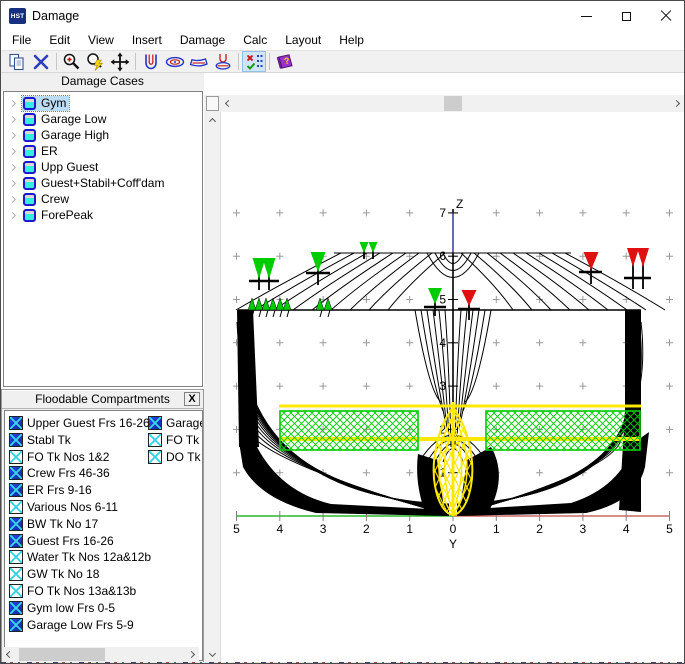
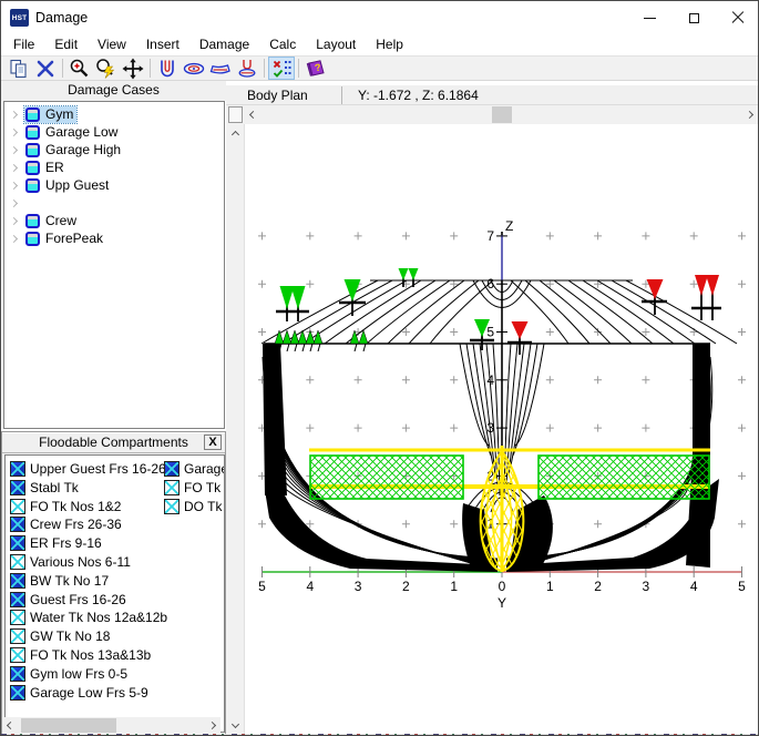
  Damage
  File
  Edit
  View
  Insert
  Damage
  Calc
  Layout
  Help
  Damage Cases
  Gym
  Garage Low
  Garage High
  ER
  Upp Guest
- Guest+Stabil+Coff'dam
  Crew
  ForePeak
  Floodable Compartments
  X
  Upper Guest Frs 16-26
  Stabl Tk
  FO Tk Nos 1&2
- Crew Frs 46-36
+ Crew Frs 26-36
  ER Frs 9-16
  Various Nos 6-11
  BW Tk No 17
  Guest Frs 16-26
  Water Tk Nos 12a&12b
  GW Tk No 18
  FO Tk Nos 13a&13b
  Gym low Frs 0-5
  Garage Low Frs 5-9
  Garag
  FO Tk
  DO Tk
+ Body Plan
+ Y: -1.672 , Z: 6.1864
  5
  4
  3
  2
  1
  0
  1
  2
  3
  4
  5
  Y
  7
  6
  5
  4
  2
  Z
